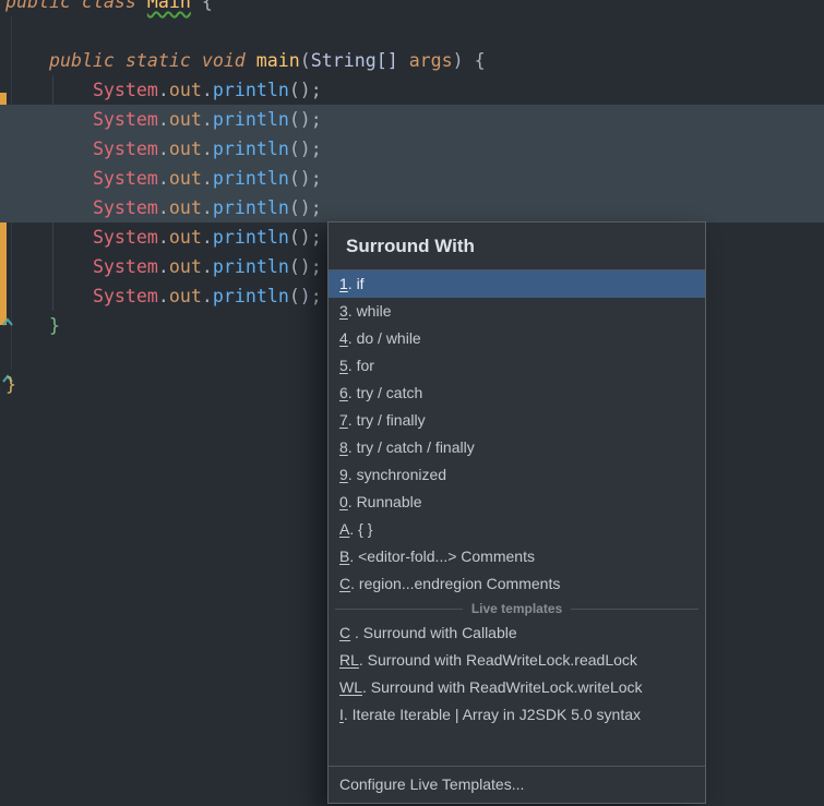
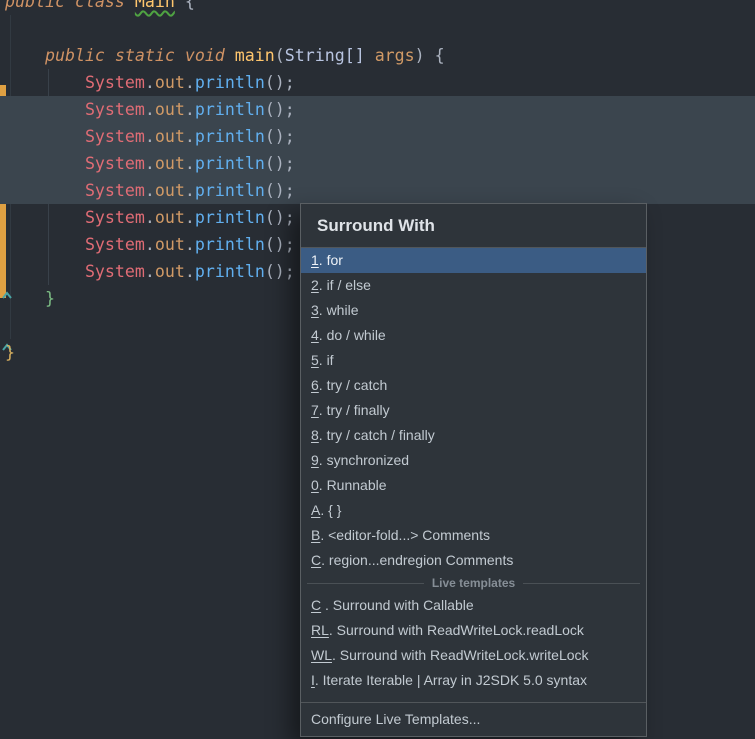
  public class Main {
  public static void main(String[] args) {
  System.out.println();
  System.out.println();
  System.out.println();
  System.out.println();
  System.out.println();
  System.out.println();
  System.out.println();
  System.out.println();
  }
  }
  Surround With
- 1. if
+ 1. for
+ 2. if / else
  3. while
  4. do / while
- 5. for
+ 5. if
  6. try / catch
  7. try / finally
  8. try / catch / finally
  9. synchronized
  0. Runnable
  A. { }
  B. <editor-fold...> Comments
  C. region...endregion Comments
  Live templates
  C . Surround with Callable
  RL. Surround with ReadWriteLock.readLock
  WL. Surround with ReadWriteLock.writeLock
  I. Iterate Iterable | Array in J2SDK 5.0 syntax
  Configure Live Templates...
